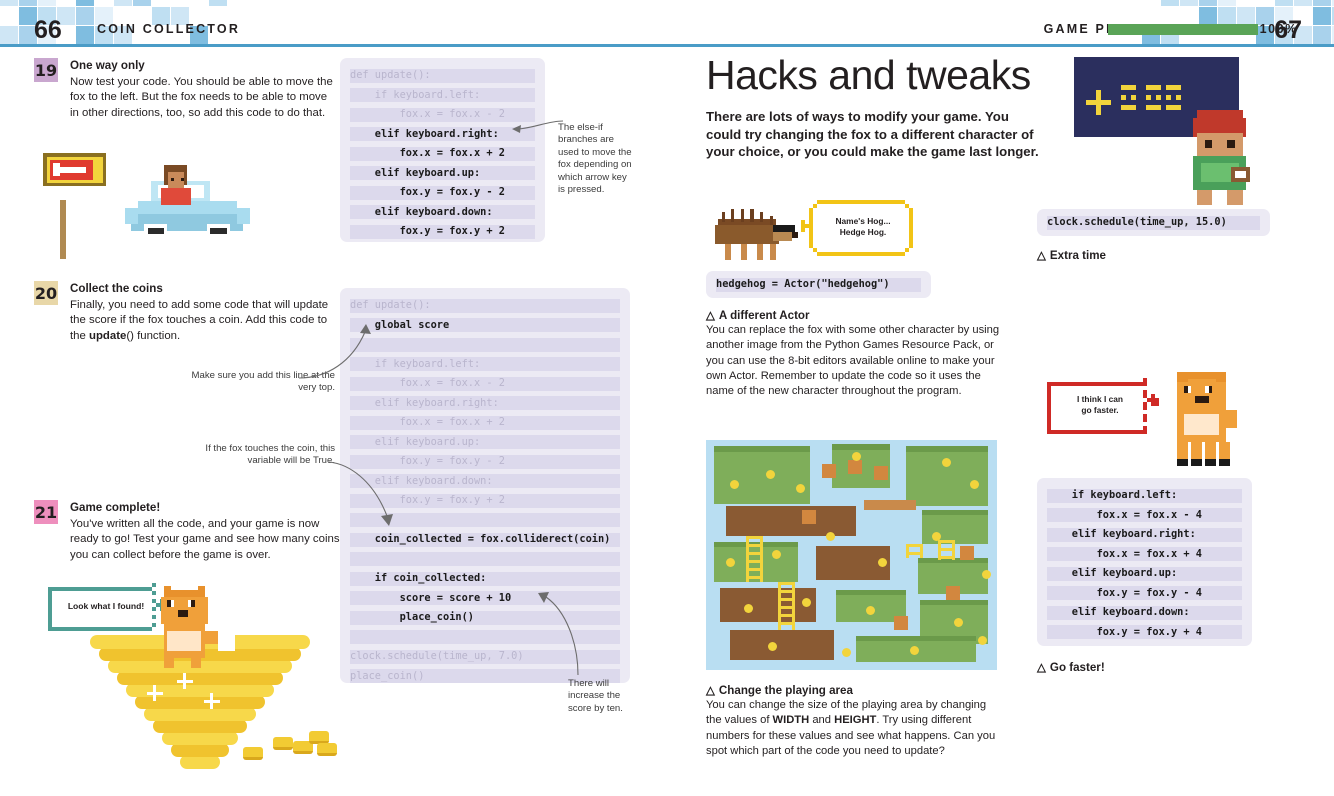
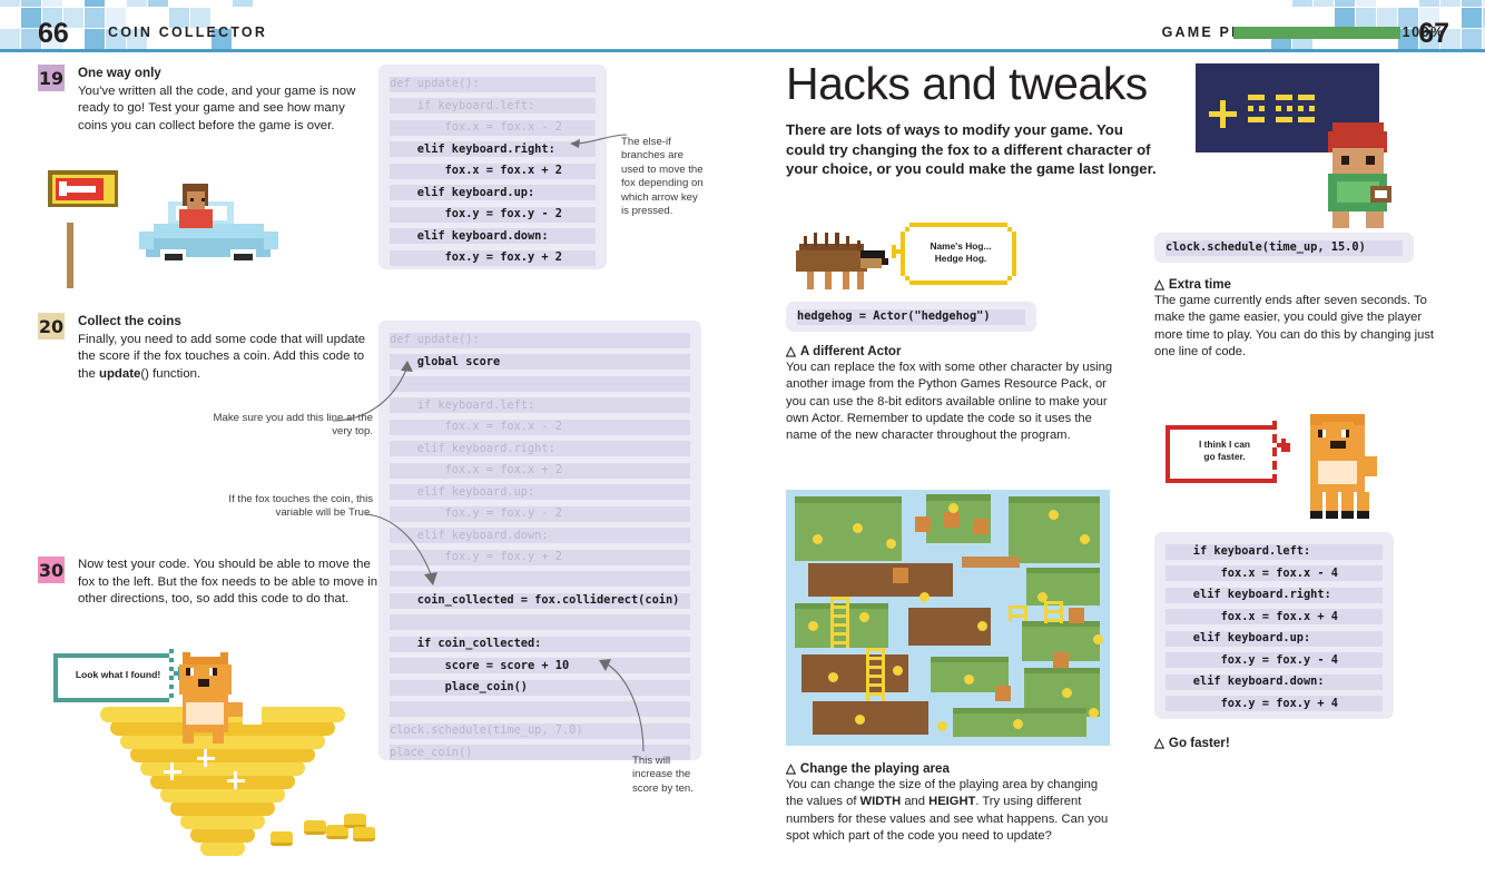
  66
  COIN COLLECTOR
  100%
  67
  19
  One way only
- Now test your code. You should be able to move the fox to the left. But the fox needs to be able to move in other directions, too, so add this code to do that.
+ You've written all the code, and your game is now ready to go! Test your game and see how many coins you can collect before the game is over.
  def update():
  if keyboard.left:
  fox.x = fox.x - 2
  elif keyboard.right:
  fox.x = fox.x + 2
  elif keyboard.up:
  fox.y = fox.y - 2
  elif keyboard.down:
  fox.y = fox.y + 2
  The else-if branches are used to move the fox depending on which arrow key is pressed.
  20
  Collect the coins
  Finally, you need to add some code that will update the score if the fox touches a coin. Add this code to the update() function.
  def update():
  global score
  if keyboard.left:
  fox.x = fox.x - 2
  elif keyboard.right:
  fox.x = fox.x + 2
  elif keyboard.up:
  fox.y = fox.y - 2
  elif keyboard.down:
  fox.y = fox.y + 2
  coin_collected = fox.colliderect(coin)
  if coin_collected:
  score = score + 10
  place_coin()
  clock.schedule(time_up, 7.0)
  place_coin()
  Make sure you add this line a the very top.
  If the fox touches the coin, this variable will be True.
- 21
+ 30
- Game complete!
- You've written all the code, and your game is now ready to go! Test your game and see how many coins you can collect before the game is over.
+ Now test your code. You should be able to move the fox to the left. But the fox needs to be able to move in other directions, too, so add this code to do that.
  Look what I found!
- There will increase the score by ten.
+ This will increase the score by ten.
  Hacks and tweaks
  There are lots of ways to modify your game. You could try changing the fox to a different character of your choice, or you could make the game last longer.
  Name's Hog...
  Hedge Hog.
  hedgehog = Actor("hedgehog")
  △ A different Actor
  You can replace the fox with some other character by using another image from the Python Games Resource Pack, or you can use the 8-bit editors available online to make your own Actor. Remember to update the code so it uses the name of the new character throughout the program.
  △ Change the playing area
  You can change the size of the playing area by changing the values of WIDTH and HEIGHT. Try using different numbers for these values and see what happens. Can you spot which part of the code you need to update?
  clock.schedule(time_up, 15.0)
  △ Extra time
+ The game currently ends after seven seconds. To make the game easier, you could give the player more time to play. You can do this by changing just one line of code.
  I think I can
  go faster.
  if keyboard.left:
  fox.x = fox.x - 4
  elif keyboard.right:
  fox.x = fox.x + 4
  elif keyboard.up:
  fox.y = fox.y - 4
  elif keyboard.down:
  fox.y = fox.y + 4
  △ Go faster!
